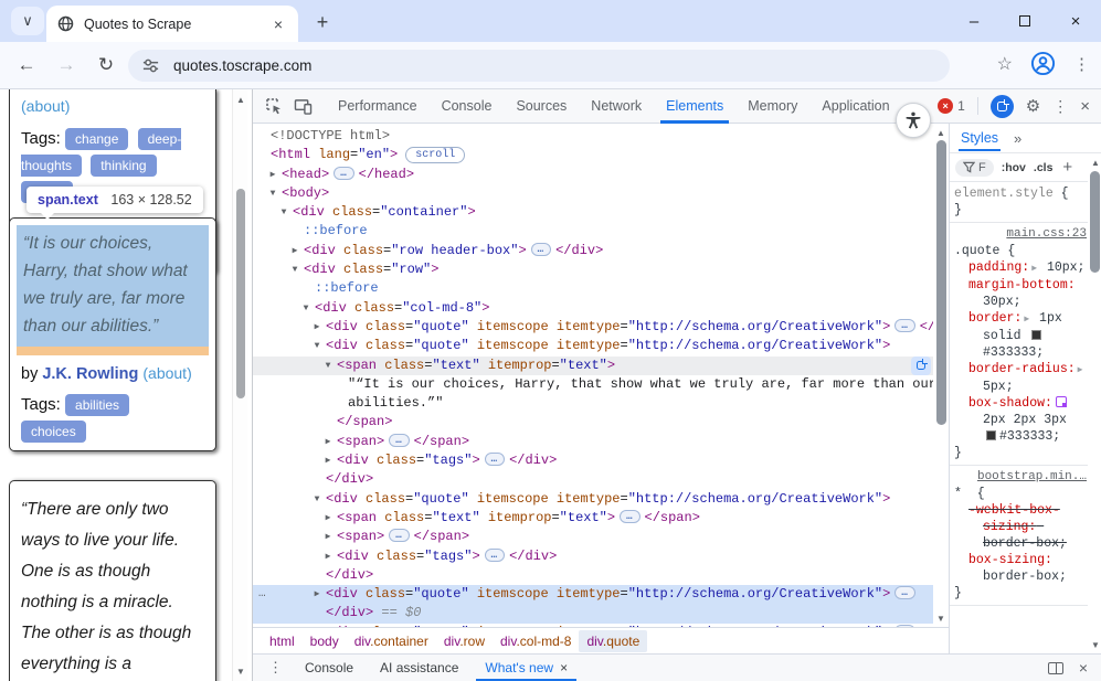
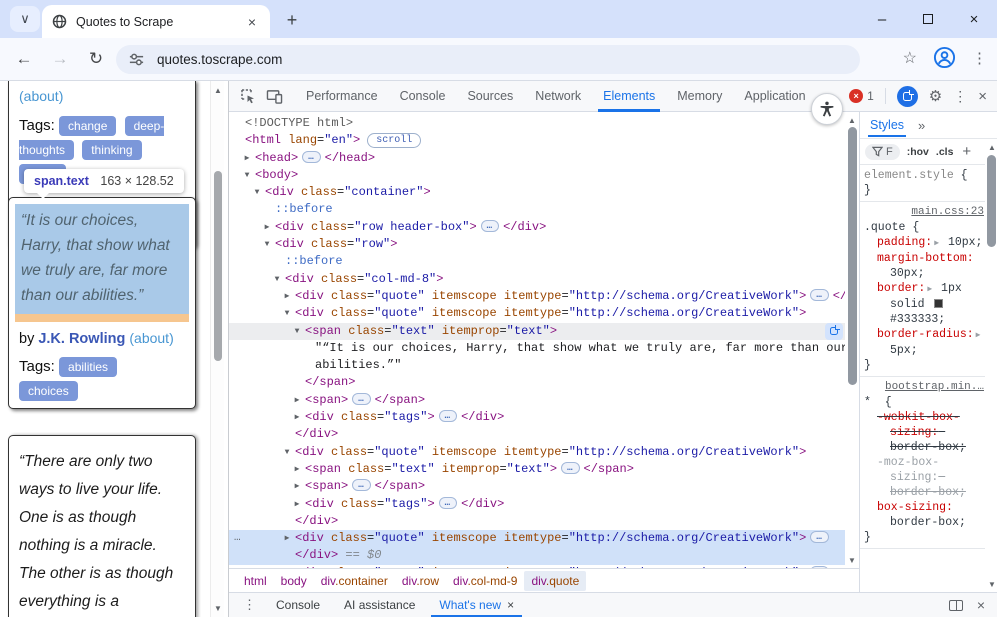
  ∨
  Quotes to Scrape
  ×
  +
  –
  ×
  ←
  →
  ↻
  quotes.toscrape.com
  ☆
  ⋮
  (about)
  Tags: change deep-thoughts thinking
  “It is our choices, Harry, that show what we truly are, far more than our abilities.”
  by J.K. Rowling (about)
  Tags: abilities choices
  “There are only two ways to live your life. One is as though nothing is a miracle. The other is as though everything is a
  span.text 163 × 128.52
  ▲
  ▼
  Performance
  Console
  Sources
  Network
  Elements
  Memory
  Application
  ×
  1
  ⚙
  ⋮
  ×
  <!DOCTYPE html>
  <html lang="en"> scroll
  ▶
  <head> … </head>
  ▼
  <body>
  ▼
  <div class="container">
  ::before
  ▶
  <div class="row header-box"> … </div>
  ▼
  <div class="row">
  ::before
  ▼
  <div class="col-md-8">
  ▶
  <div class="quote" itemscope itemtype="http://schema.org/CreativeWork"> … </
  ▼
  <div class="quote" itemscope itemtype="http://schema.org/CreativeWork">
  ▼
  <span class="text" itemprop="text">
  "“It is our choices, Harry, that show what we truly are, far more than ou abilities.”"
  </span>
  ▶
  <span> … </span>
  ▶
  <div class="tags"> … </div>
  </div>
  ▼
  <div class="quote" itemscope itemtype="http://schema.org/CreativeWork">
  ▶
  <span class="text" itemprop="text"> … </span>
  ▶
  <span> … </span>
  ▶
  <div class="tags"> … </div>
  </div>
  ▶
  …
  <div class="quote" itemscope itemtype="http://schema.org/CreativeWork"> …
  </div> == $0
  ▲
  ▼
  html
  body
  div.container
  div.row
- div.col-md-8
+ div.col-md-9
  div.quote
  Styles
  »
  F
  :hov
  .cls
  +
  element.style {
  }
  main.css:23
  .quote {
  padding: ▶ 10px;
  margin-bottom: 30px;
  border: ▶ 1px solid #333333;
  border-radius: ▶ 5px;
- box-shadow:2px 2px 3px #333333;
  }
  bootstrap.min.…
  * {
  -webkit-box-sizing: border-box;
+ -moz-box-sizing: border-box;
  box-sizing: border-box;
  }
  ▲
  ▼
  ⋮
  Console
  AI assistance
  What's new
  ×
  ×
